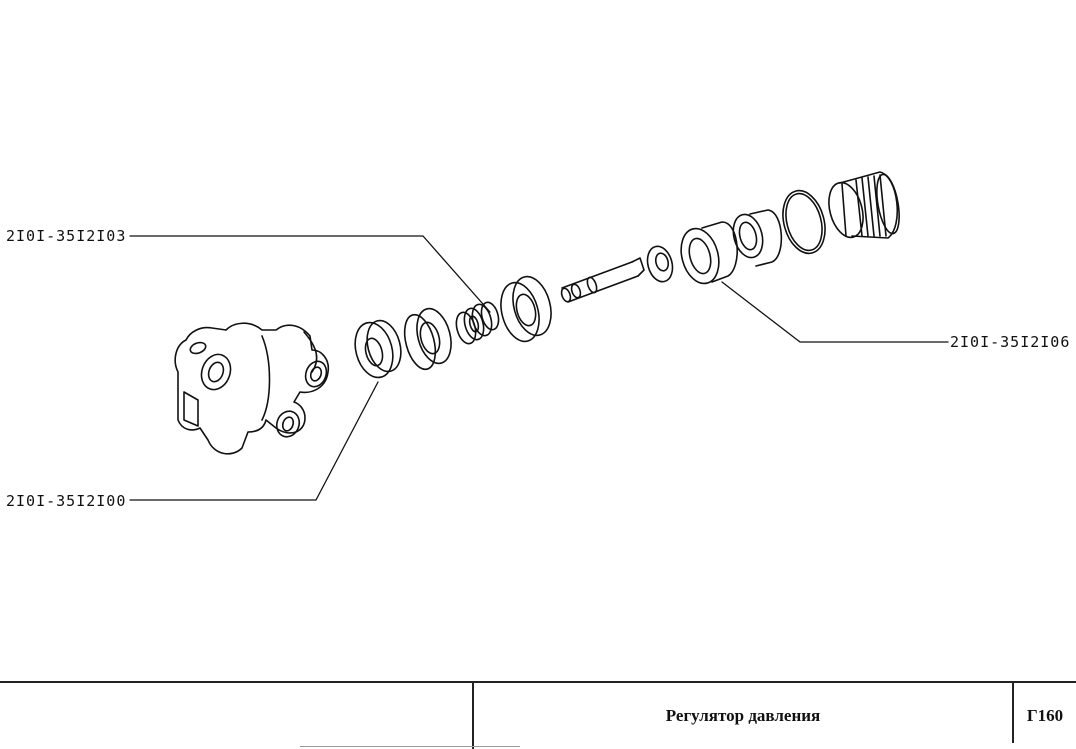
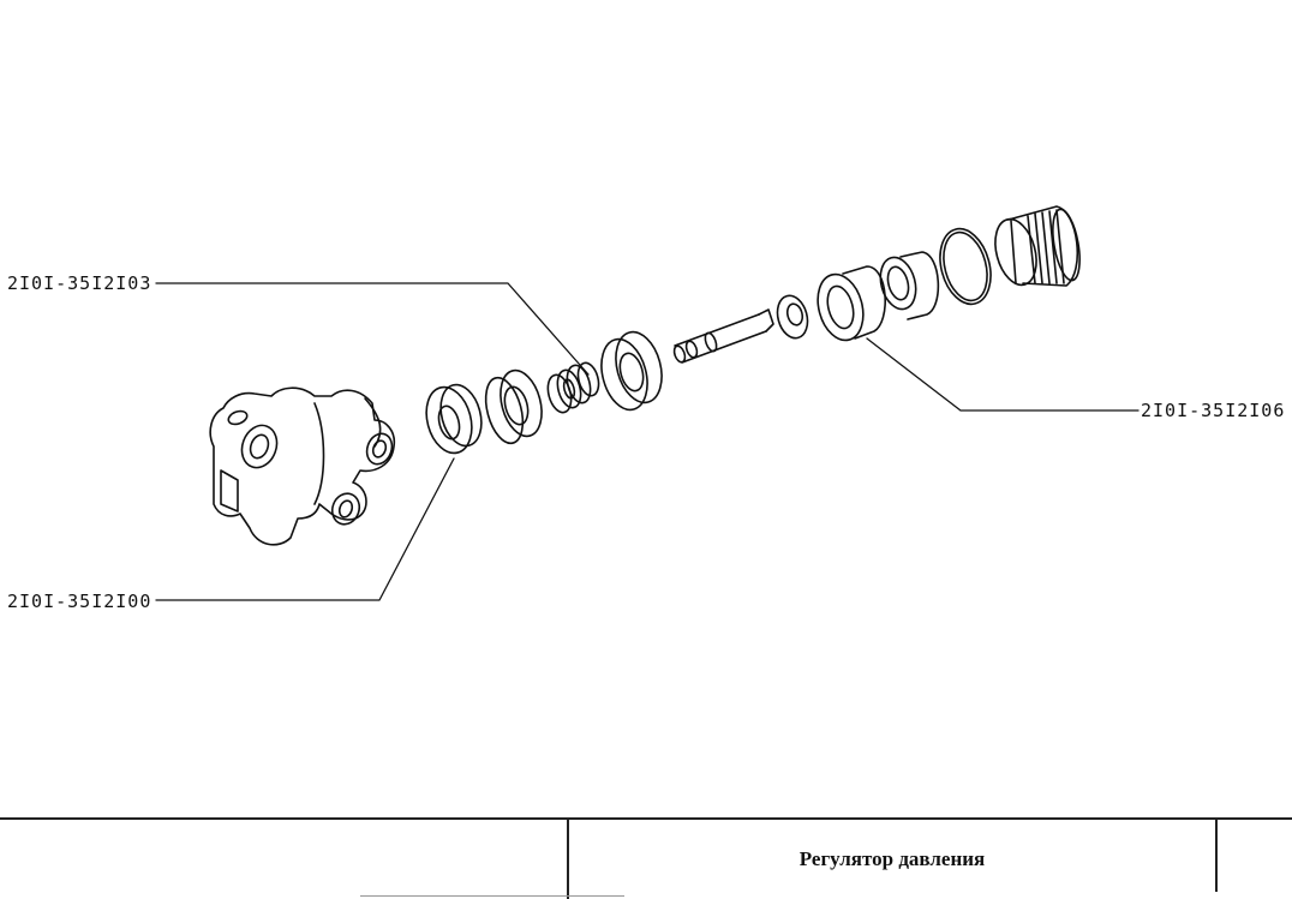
  2I0I-35I2I03
  2I0I-35I2I06
  2I0I-35I2I00
  Регулятор давления
- Г160
